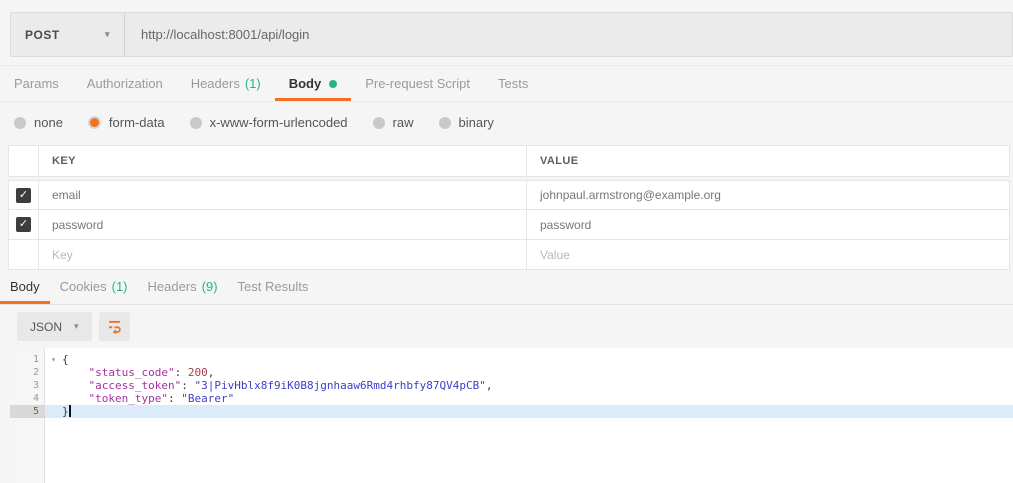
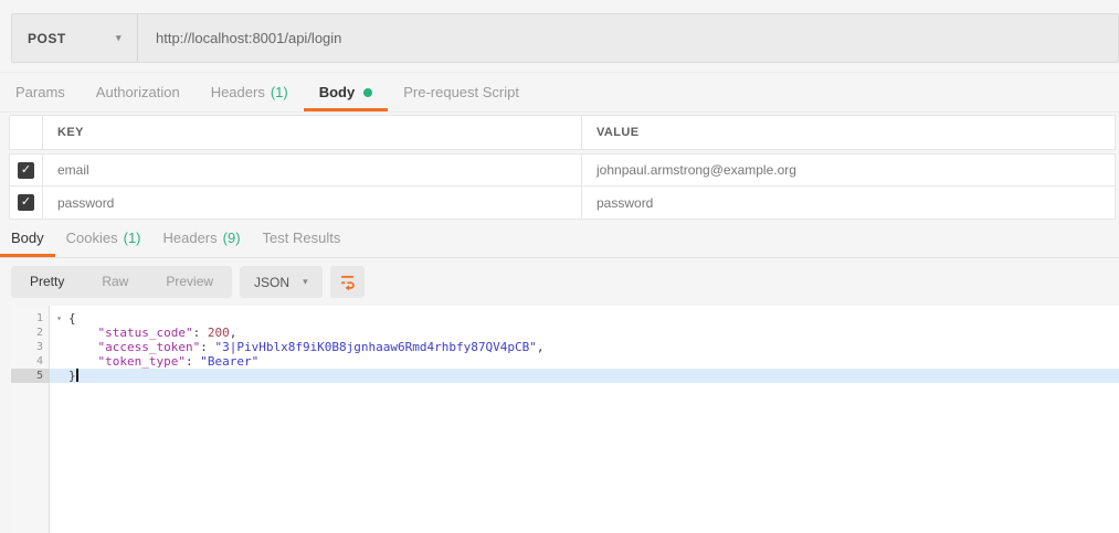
  POST
  ▾
  http://localhost:8001/api/login
  Params
  Authorization
  Headers
  (1)
  Body
  Pre-request Script
- Tests
- none
- form-data
- x-www-form-urlencoded
- raw
- binary
  KEY
  VALUE
  ✓
  email
  johnpaul.armstrong@example.org
  ✓
  password
  password
- Key
- Value
  Body
  Cookies
  (1)
  Headers
  (9)
  Test Results
+ Pretty
+ Raw
+ Preview
  JSON
  ▾
  1
  ▾
  {
  2
  "status_code": 200,
  3
  "access_token": "3|PivHblx8f9iK0B8jgnhaaw6Rmd4rhbfy87QV4pCB",
  4
  "token_type": "Bearer"
  5
  }
